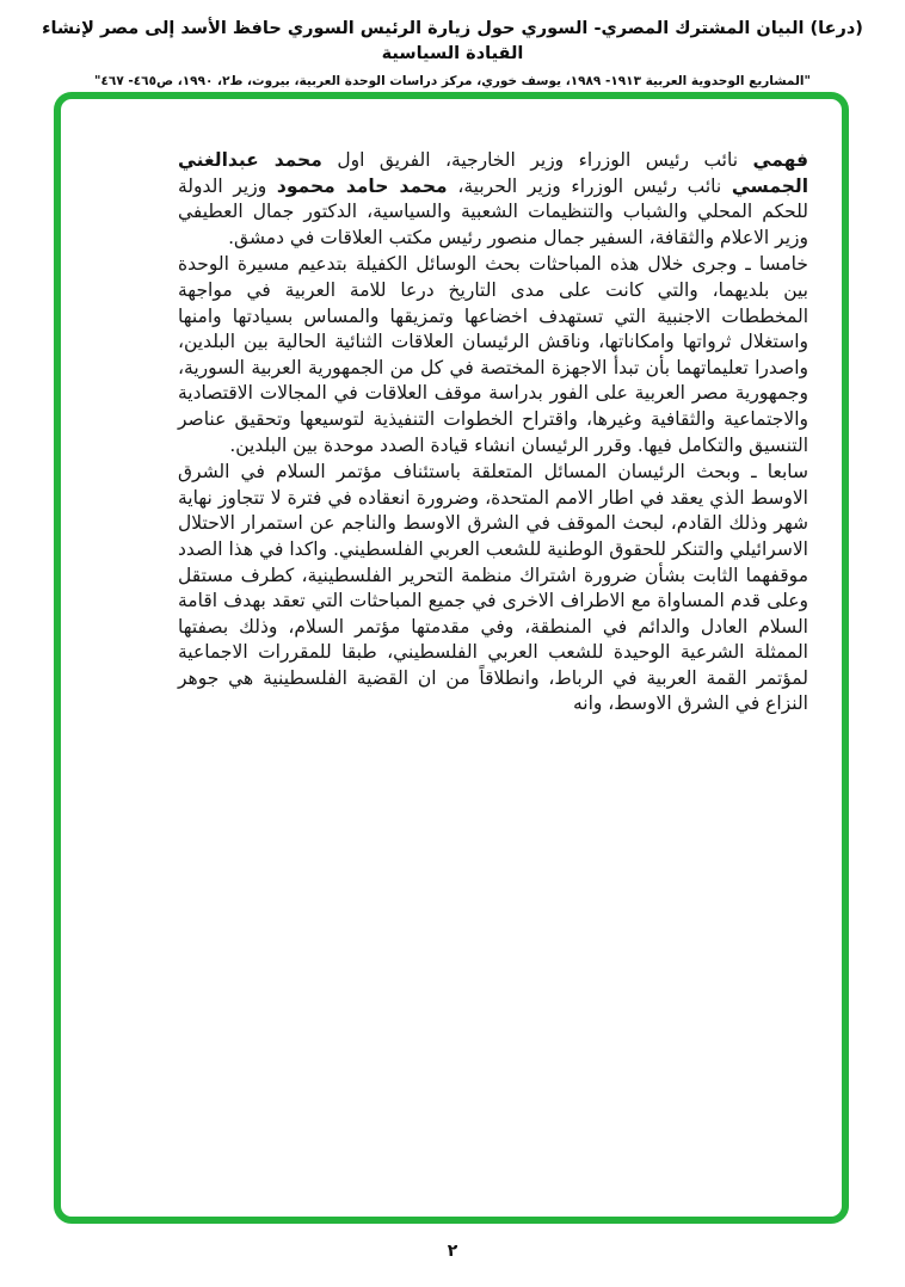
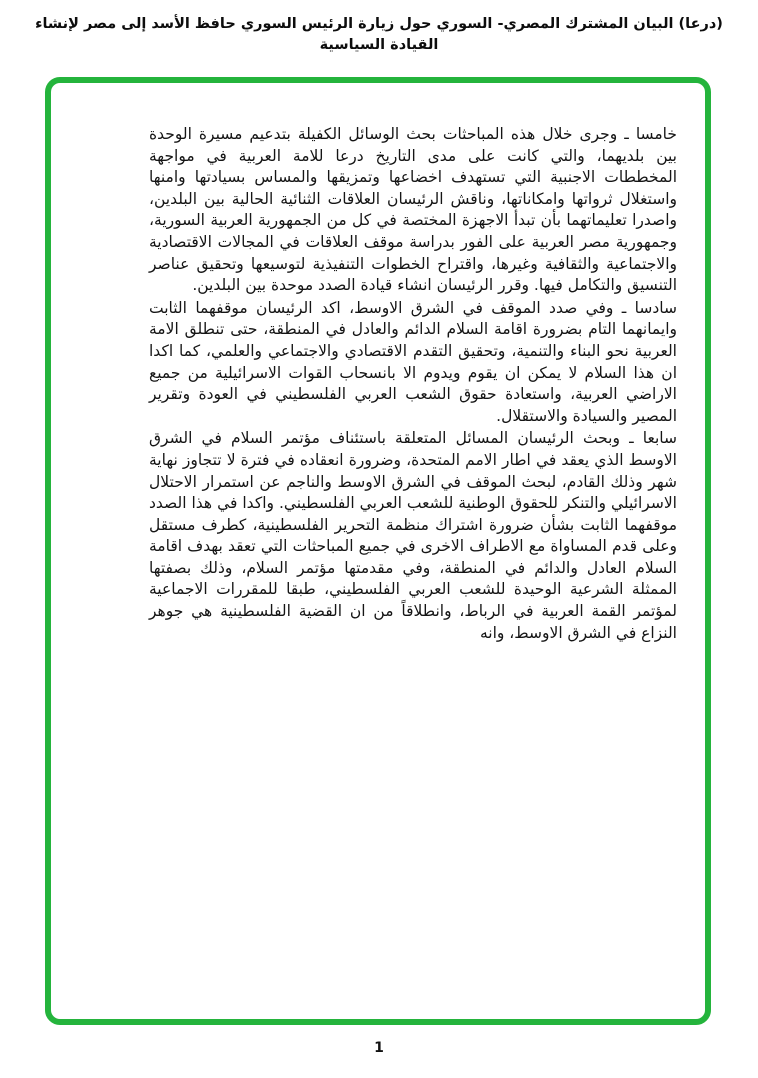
  (درعا) البيان المشترك المصري- السوري حول زيارة الرئيس السوري حافظ الأسد إلى مصر لإنشاء القيادة السياسية
- "المشاريع الوحدوية العربية ١٩١٣- ١٩٨٩، يوسف خوري، مركز دراسات الوحدة العربية، بيروت، ط٢، ١٩٩٠، ص٤٦٥- ٤٦٧"
- فهمي نائب رئيس الوزراء وزير الخارجية، الفريق اول محمد عبدالغني الجمسي نائب رئيس الوزراء وزير الحربية، محمد حامد محمود وزير الدولة للحكم المحلي والشباب والتنظيمات الشعبية والسياسية، الدكتور جمال العطيفي وزير الاعلام والثقافة، السفير جمال منصور رئيس مكتب العلاقات في دمشق.
  خامسا ـ وجرى خلال هذه المباحثات بحث الوسائل الكفيلة بتدعيم مسيرة الوحدة بين بلديهما، والتي كانت على مدى التاريخ درعا للامة العربية في مواجهة المخططات الاجنبية التي تستهدف اخضاعها وتمزيقها والمساس بسيادتها وامنها واستغلال ثرواتها وامكاناتها، وناقش الرئيسان العلاقات الثنائية الحالية بين البلدين، واصدرا تعليماتهما بأن تبدأ الاجهزة المختصة في كل من الجمهورية العربية السورية، وجمهورية مصر العربية على الفور بدراسة موقف العلاقات في المجالات الاقتصادية والاجتماعية والثقافية وغيرها، واقتراح الخطوات التنفيذية لتوسيعها وتحقيق عناصر التنسيق والتكامل فيها. وقرر الرئيسان انشاء قيادة الصدد موحدة بين البلدين.
+ سادسا ـ وفي صدد الموقف في الشرق الاوسط، اكد الرئيسان موقفهما الثابت وايمانهما التام بضرورة اقامة السلام الدائم والعادل في المنطقة، حتى تنطلق الامة العربية نحو البناء والتنمية، وتحقيق التقدم الاقتصادي والاجتماعي والعلمي، كما اكدا ان هذا السلام لا يمكن ان يقوم ويدوم الا بانسحاب القوات الاسرائيلية من جميع الاراضي العربية، واستعادة حقوق الشعب العربي الفلسطيني في العودة وتقرير المصير والسيادة والاستقلال.
  سابعا ـ وبحث الرئيسان المسائل المتعلقة باستئناف مؤتمر السلام في الشرق الاوسط الذي يعقد في اطار الامم المتحدة، وضرورة انعقاده في فترة لا تتجاوز نهاية شهر وذلك القادم، لبحث الموقف في الشرق الاوسط والناجم عن استمرار الاحتلال الاسرائيلي والتنكر للحقوق الوطنية للشعب العربي الفلسطيني. واكدا في هذا الصدد موقفهما الثابت بشأن ضرورة اشتراك منظمة التحرير الفلسطينية، كطرف مستقل وعلى قدم المساواة مع الاطراف الاخرى في جميع المباحثات التي تعقد بهدف اقامة السلام العادل والدائم في المنطقة، وفي مقدمتها مؤتمر السلام، وذلك بصفتها الممثلة الشرعية الوحيدة للشعب العربي الفلسطيني، طبقا للمقررات الاجماعية لمؤتمر القمة العربية في الرباط، وانطلاقاً من ان القضية الفلسطينية هي جوهر النزاع في الشرق الاوسط، وانه
- ٢
+ 1
